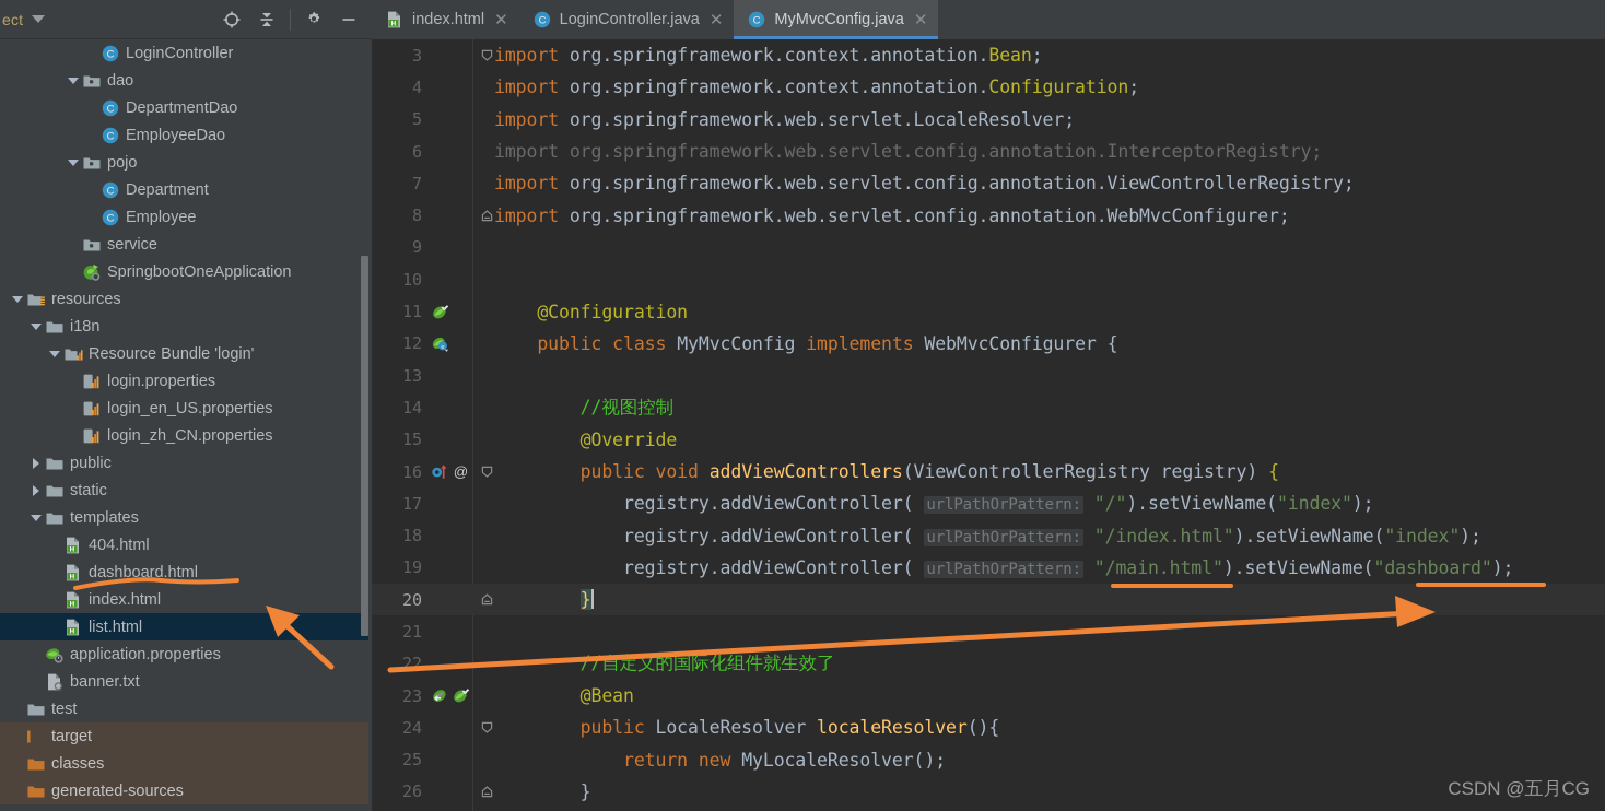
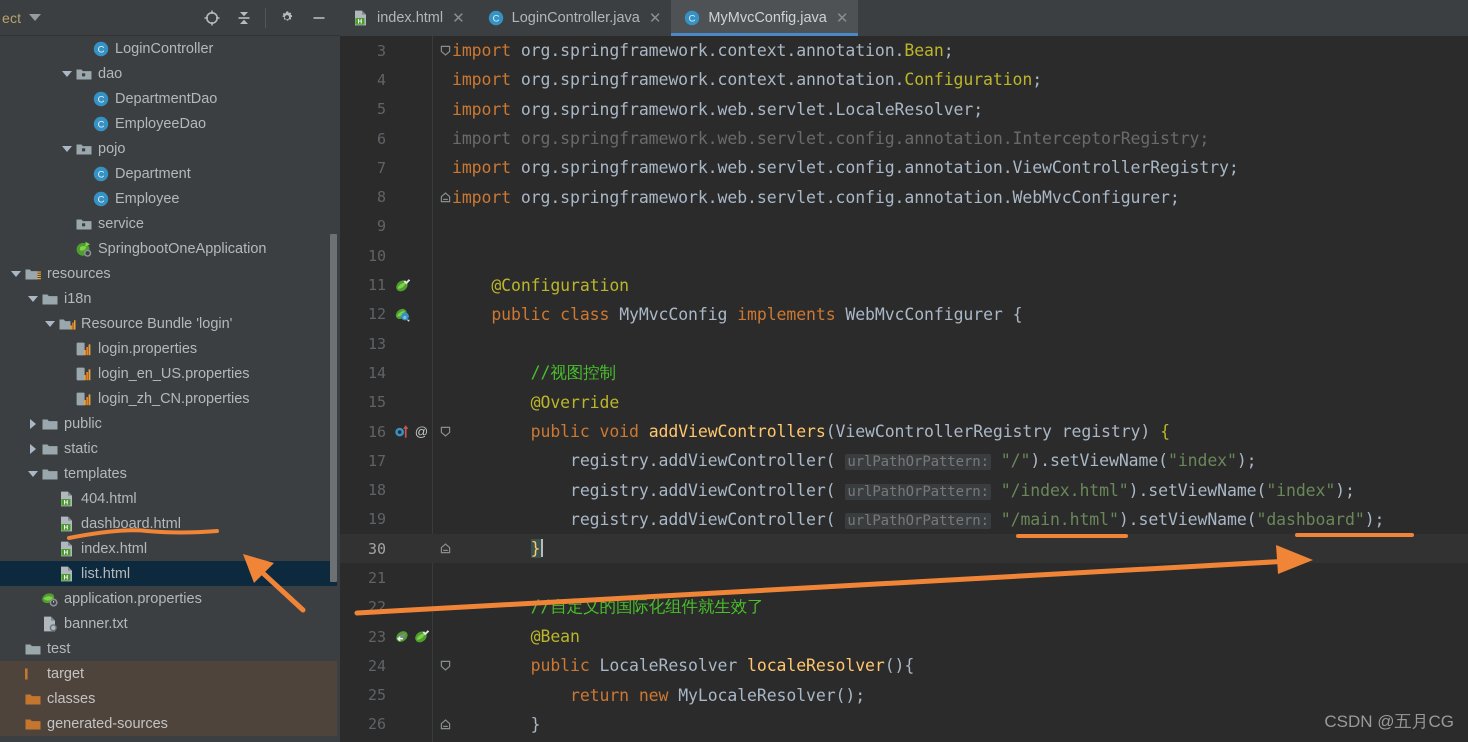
  ect
  C
  LoginController
  dao
  C
  DepartmentDao
  C
  EmployeeDao
  pojo
  C
  Department
  C
  Employee
  service
  SpringbootOneApplication
  resources
  i18n
  Resource Bundle 'login'
  login.properties
  login_en_US.properties
  login_zh_CN.properties
  public
  static
  templates
  404.html
  dashboard.html
  index.html
  list.html
  application.properties
  banner.txt
  test
  target
  classes
  generated-sources
  index.html
  ✕
  C
  LoginController.java
  ✕
  C
  MyMvcConfig.java
  ✕
  3
  import org.springframework.context.annotation.Bean;
  4
  import org.springframework.context.annotation.Configuration;
  5
  import org.springframework.web.servlet.LocaleResolver;
  6
  import org.springframework.web.servlet.config.annotation.InterceptorRegistry;
  7
  import org.springframework.web.servlet.config.annotation.ViewControllerRegistry;
  8
  import org.springframework.web.servlet.config.annotation.WebMvcConfigurer;
  9
  10
  11
  @Configuration
  12
  public class MyMvcConfig implements WebMvcConfigurer {
  13
  14
  //视图控制
  15
  @Override
  16
  @
  public void addViewControllers(ViewControllerRegistry registry) {
  17
  registry.addViewController( urlPathOrPattern: "/").setViewName("index");
  18
  registry.addViewController( urlPathOrPattern: "/index.html").setViewName("index");
  19
  registry.addViewController( urlPathOrPattern: "/main.html").setViewName("dashboard");
- 20
+ 30
  }
  21
  22
  //自定义的国际化组件就生效了
  23
  @Bean
  24
  public LocaleResolver localeResolver(){
  25
  return new MyLocaleResolver();
  26
  }
  CSDN @五月CG
